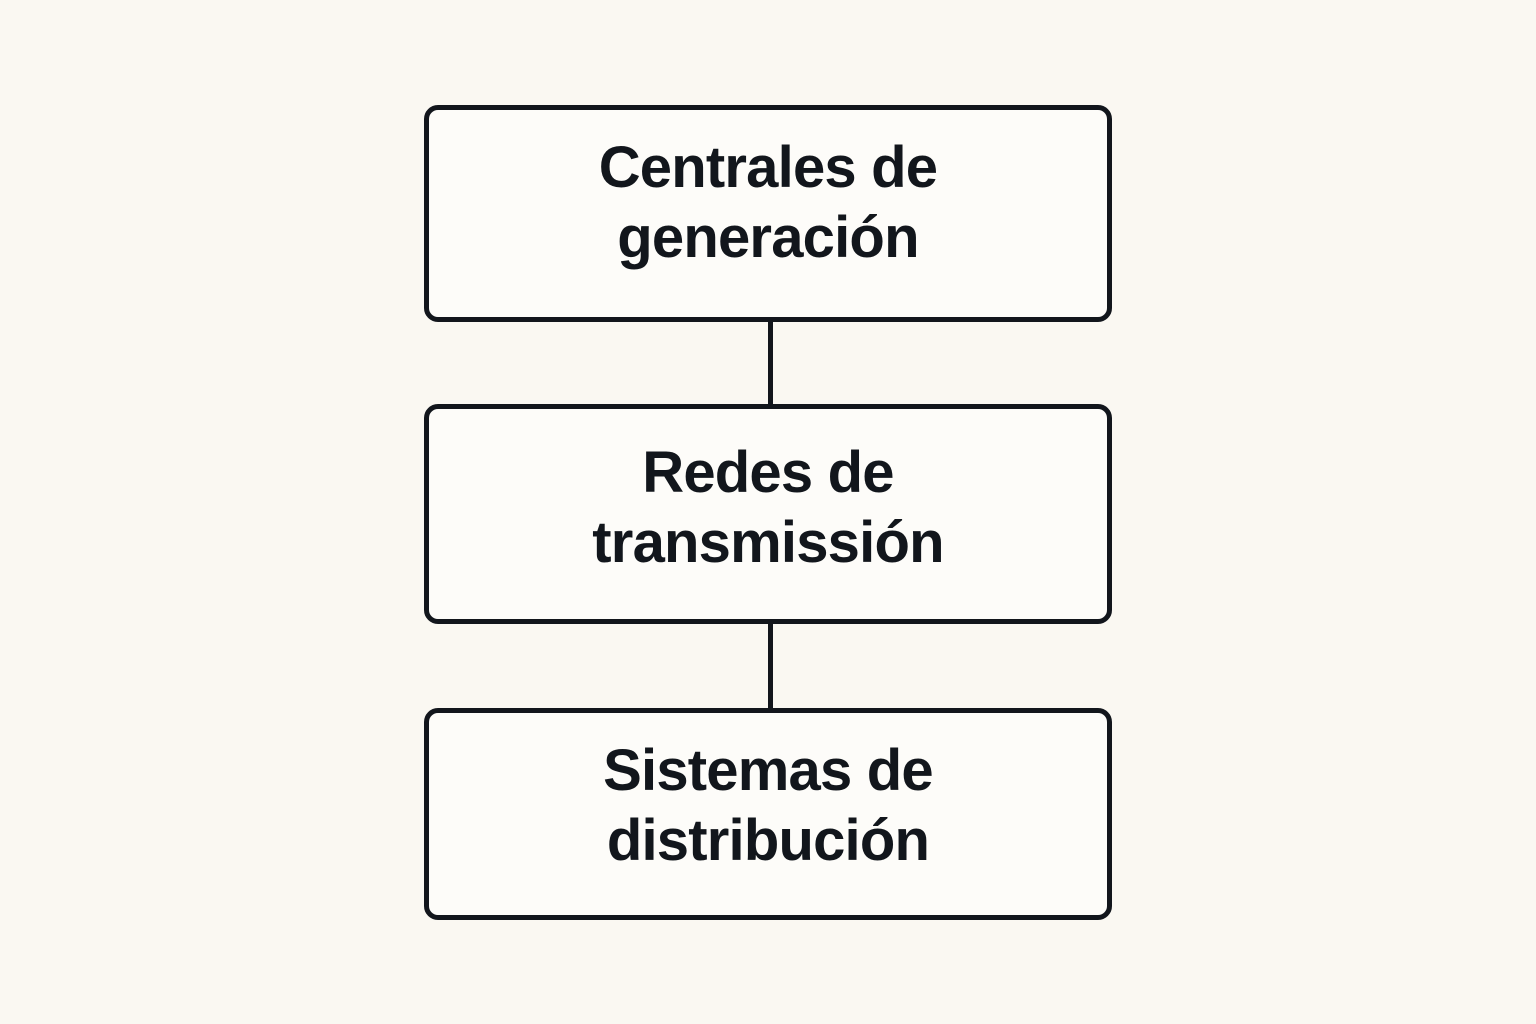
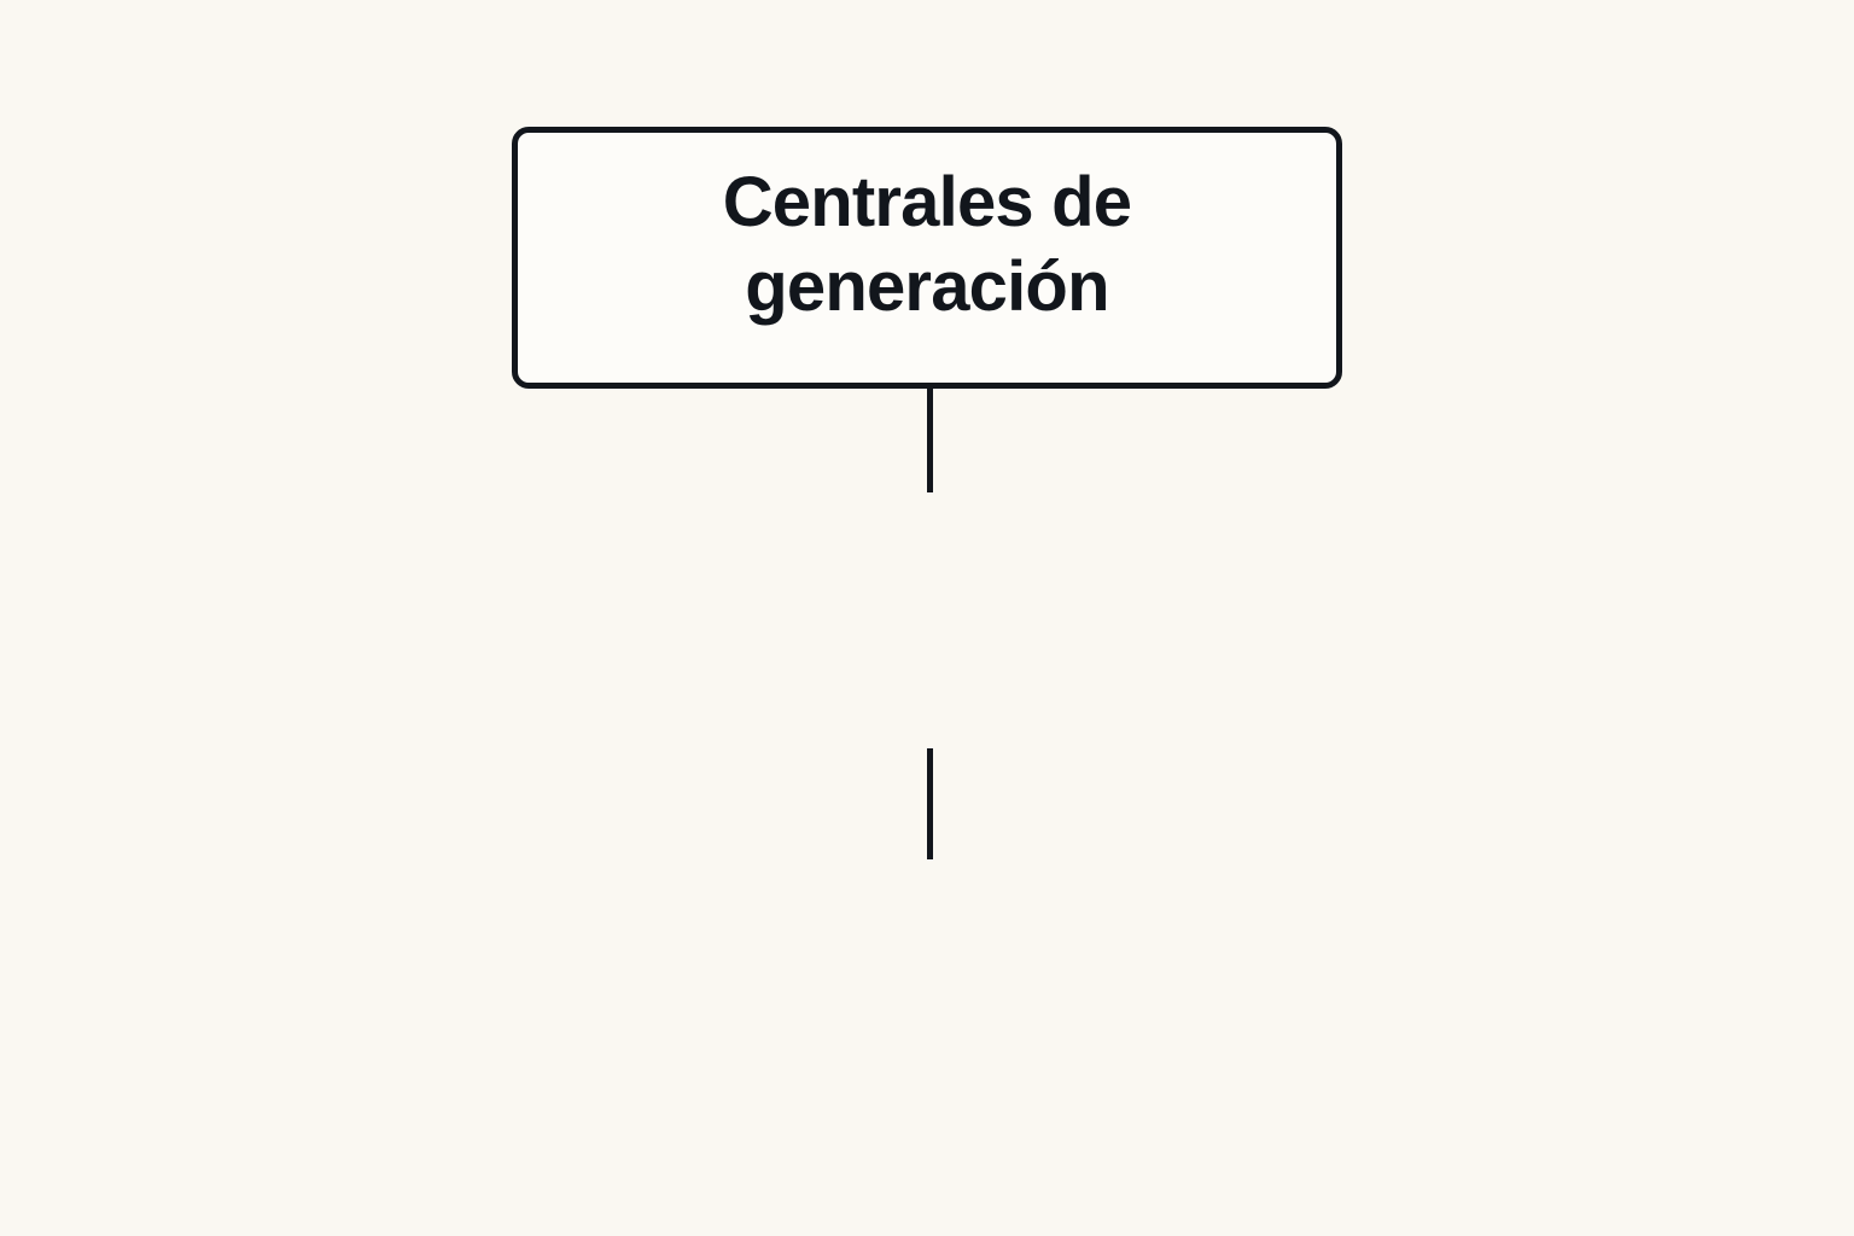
  Centrales de
  generación
- Redes de
- transmissión
- Sistemas de
- distribución
